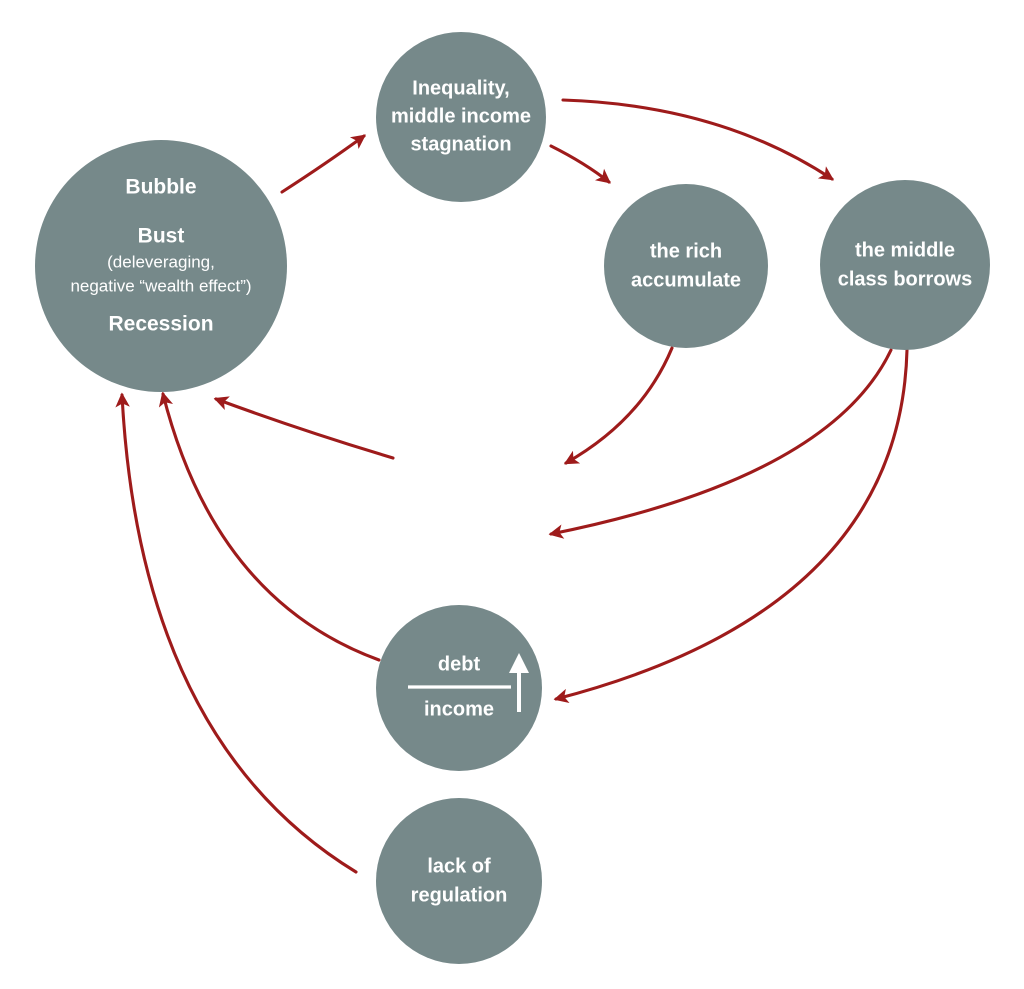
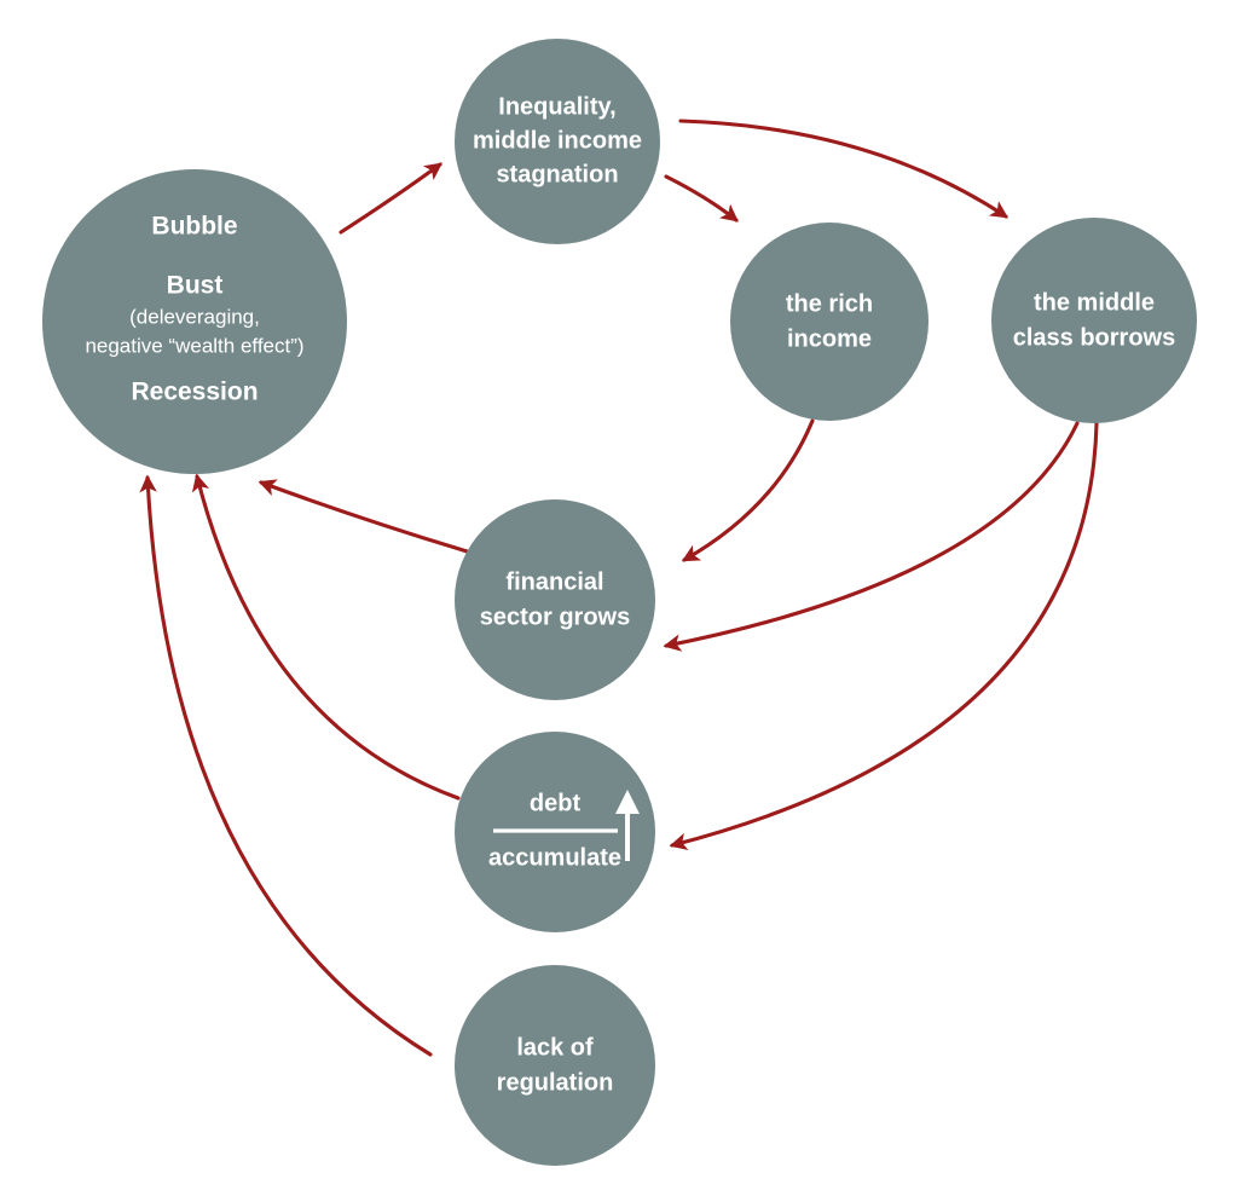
  Bubble
  Bust
  (deleveraging,
  negative “wealth effect”)
  Recession
  Inequality,
  middle income
  stagnation
  the rich
- accumulate
+ income
  the middle
  class borrows
+ financial
+ sector grows
  debt
- income
+ accumulate
  lack of
  regulation
